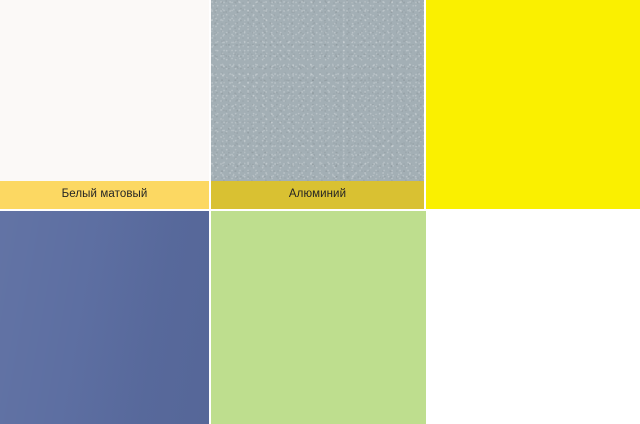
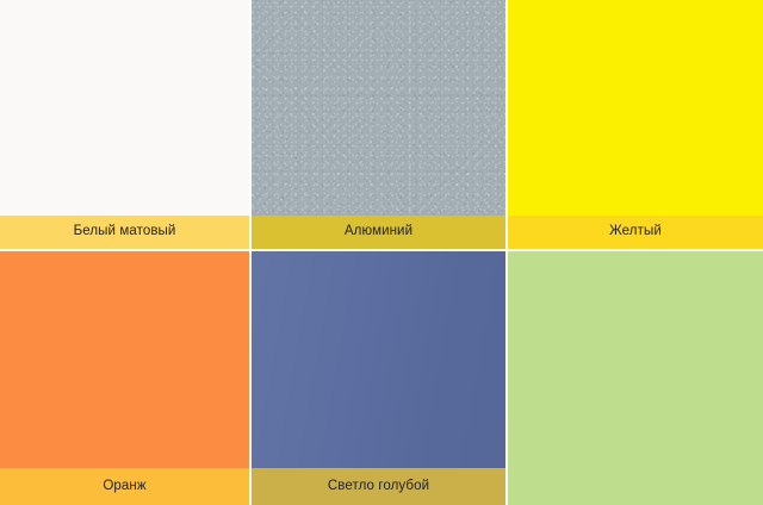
  Белый матовый
  Алюминий
+ Желтый
+ Оранж
+ Светло голубой
